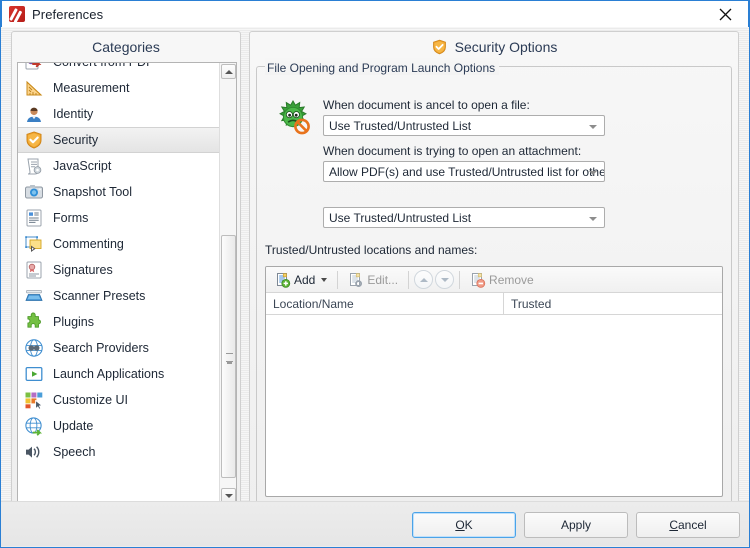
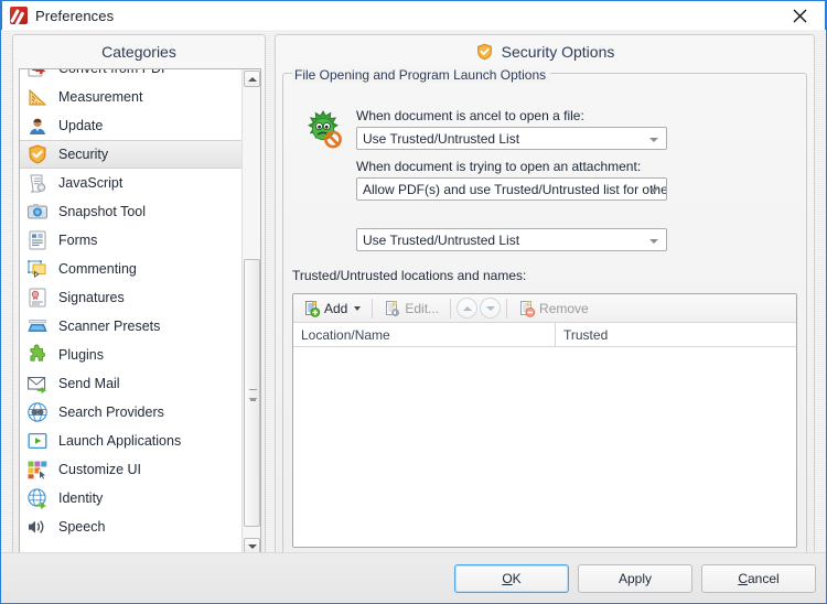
  Preferences
  Categories
  Measurement
- Identity
+ Update
  Security
  JavaScript
  Snapshot Tool
  Forms
  Commenting
  Signatures
  Scanner Presets
  Plugins
+ Send Mail
  Search Providers
  Launch Applications
  Customize UI
- Update
+ Identity
  Speech
  Security Options
  File Opening and Program Launch Options
  When document is ancel to open a file:
  Use Trusted/Untrusted List
  When document is trying to open an attachment:
  Allow PDF(s) and use Trusted/Untrusted list for othe
  Use Trusted/Untrusted List
  Trusted/Untrusted locations and names:
  Add
  Edit...
  Remove
  Location/Name
  Trusted
  OK
  Apply
  Cancel
